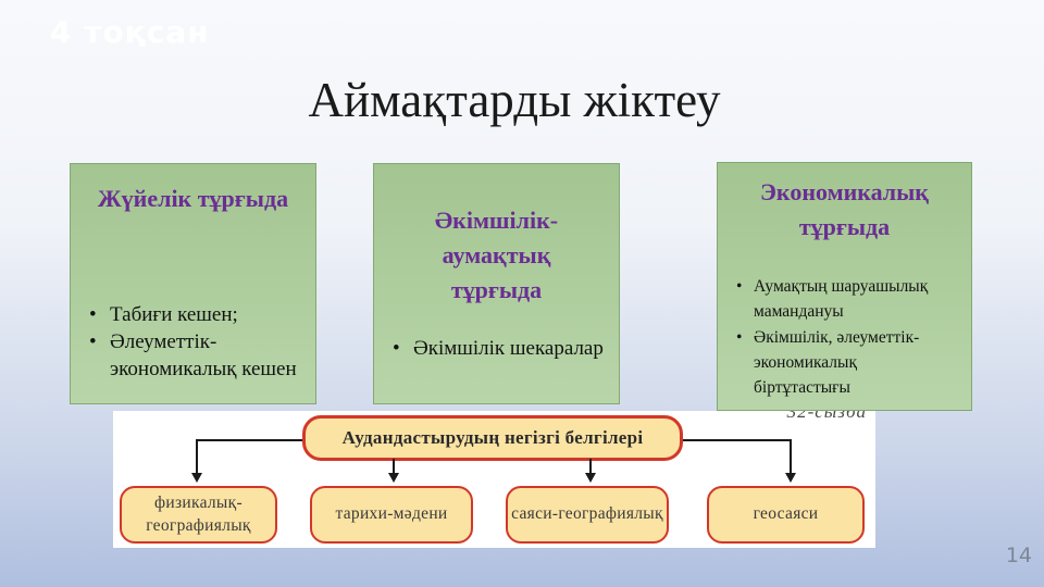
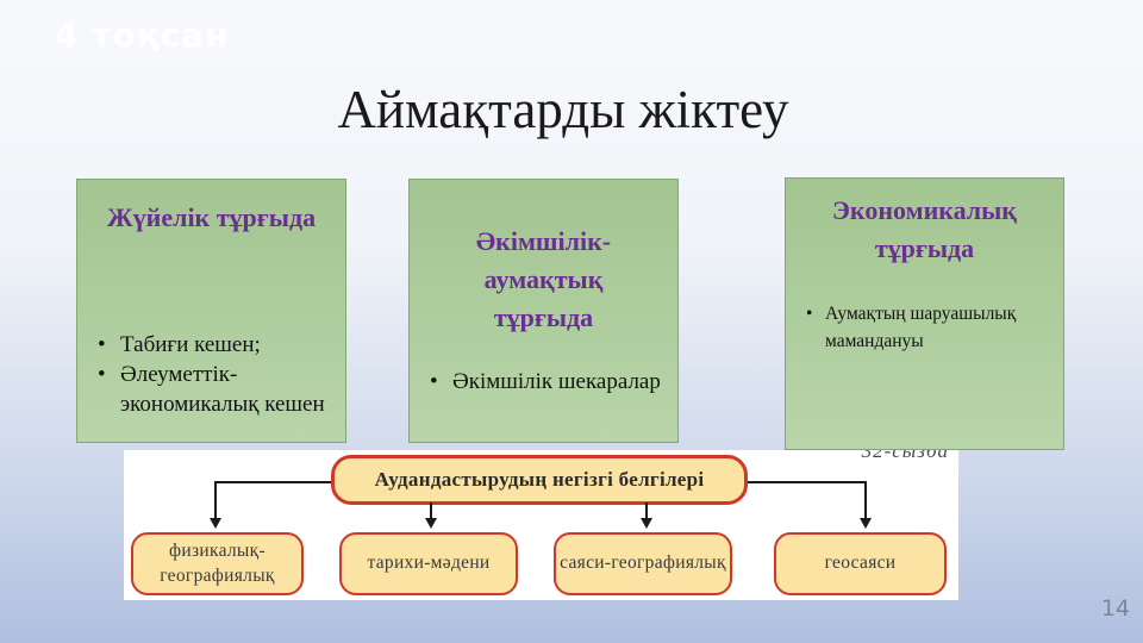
  Аймақтарды жіктеу
  Жүйелік тұрғыда
  Табиғи кешен;
  Әлеуметтік-экономикалық кешен
  Әкімшілік-аумақтық тұрғыда
  Әкімшілік шекаралар
  Экономикалық тұрғыда
  Аумақтың шаруашылық мамандануы
- Әкімшілік, әлеуметтік-экономикалық біртұтастығы
  32-сызба
  Аудандастырудың негізгі белгілері
  физикалық-географиялық
  тарихи-мәдени
  саяси-географиялық
  геосаяси
  14
